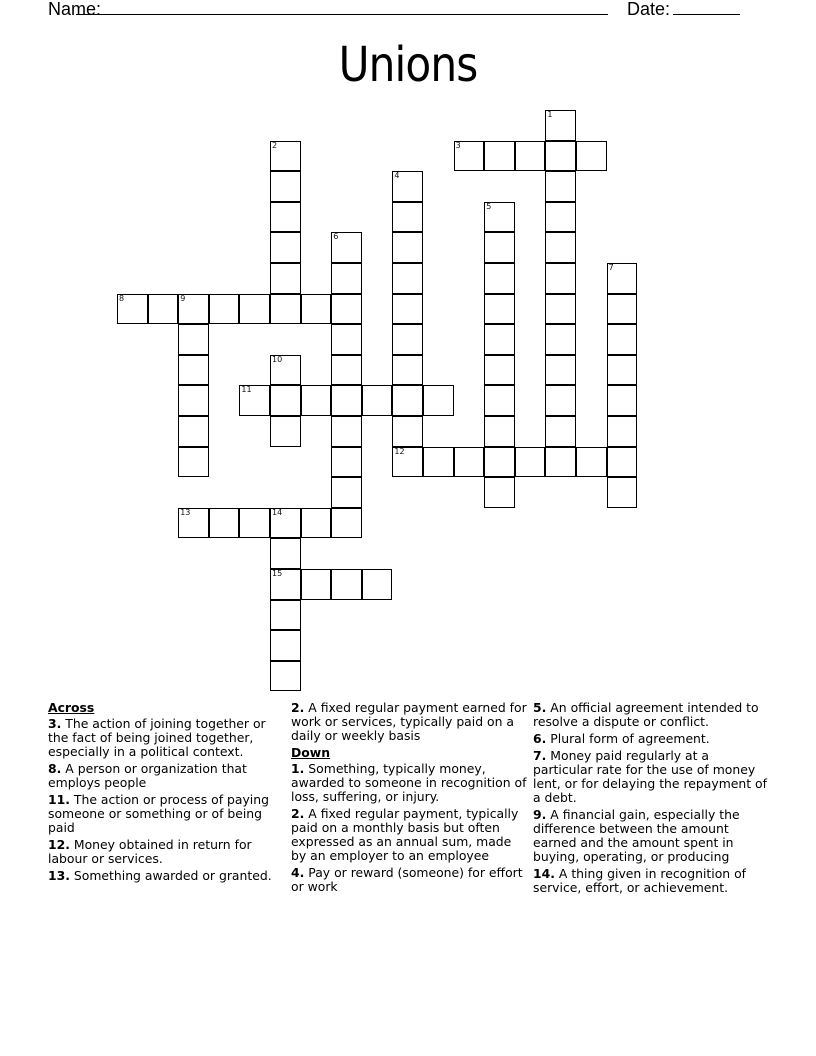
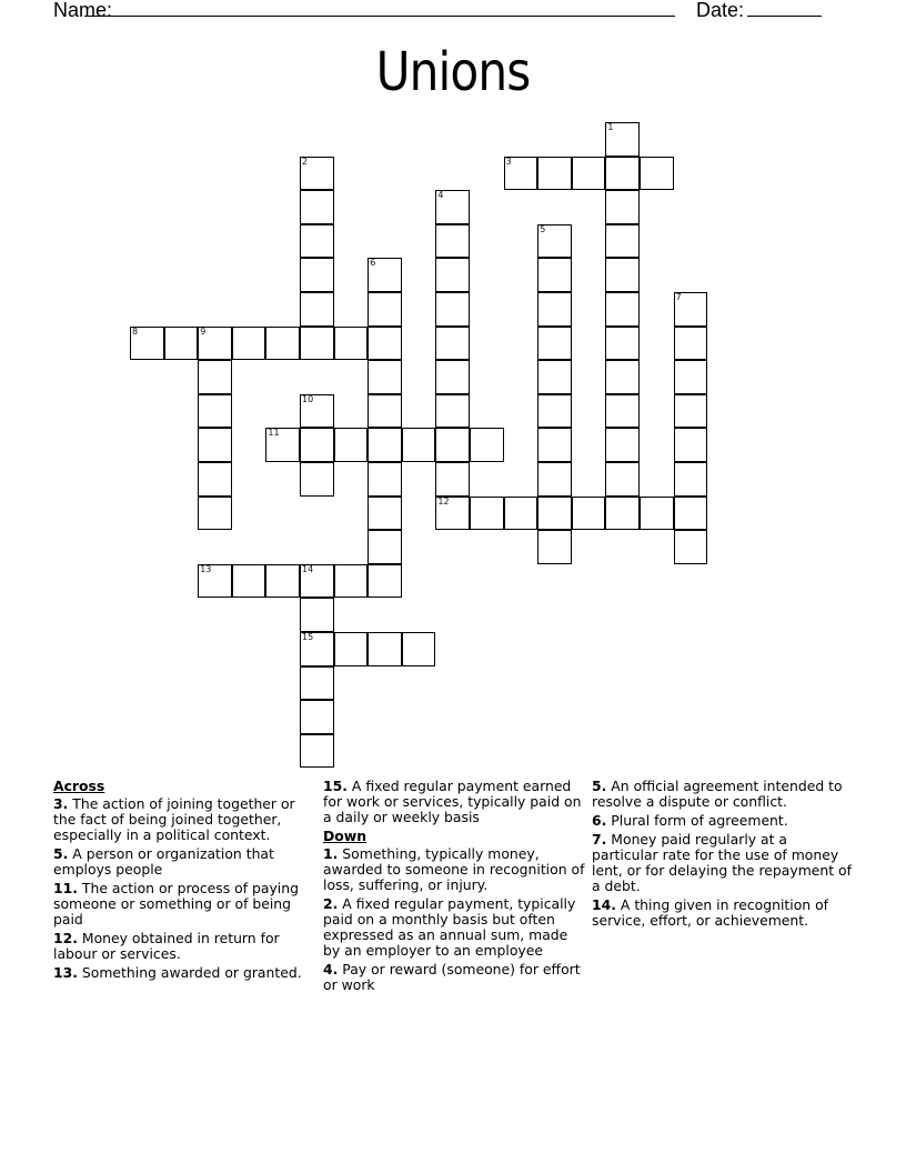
  Name:
  Date:
  Unions
  1
  2
  3
  4
  12
  5
  6
  7
  8
  9
  10
  11
  13
  14
  15
  Across
  3. The action of joining together or the fact of being joined together, especially in a political context.
- 8. A person or organization that employs people
+ 5. A person or organization that employs people
  11. The action or process of paying someone or something or of being paid
  12. Money obtained in return for labour or services.
  13. Something awarded or granted.
- 2. A fixed regular payment earned for work or services, typically paid on a daily or weekly basis
+ 15. A fixed regular payment earned for work or services, typically paid on a daily or weekly basis
  Down
  1. Something, typically money, awarded to someone in recognition of loss, suffering, or injury.
  2. A fixed regular payment, typically paid on a monthly basis but often expressed as an annual sum, made by an employer to an employee
  4. Pay or reward (someone) for effort or work
  5. An official agreement intended to resolve a dispute or conflict.
  6. Plural form of agreement.
  7. Money paid regularly at a particular rate for the use of money lent, or for delaying the repayment of a debt.
- 9. A financial gain, especially the difference between the amount earned and the amount spent in buying, operating, or producing
  14. A thing given in recognition of service, effort, or achievement.
